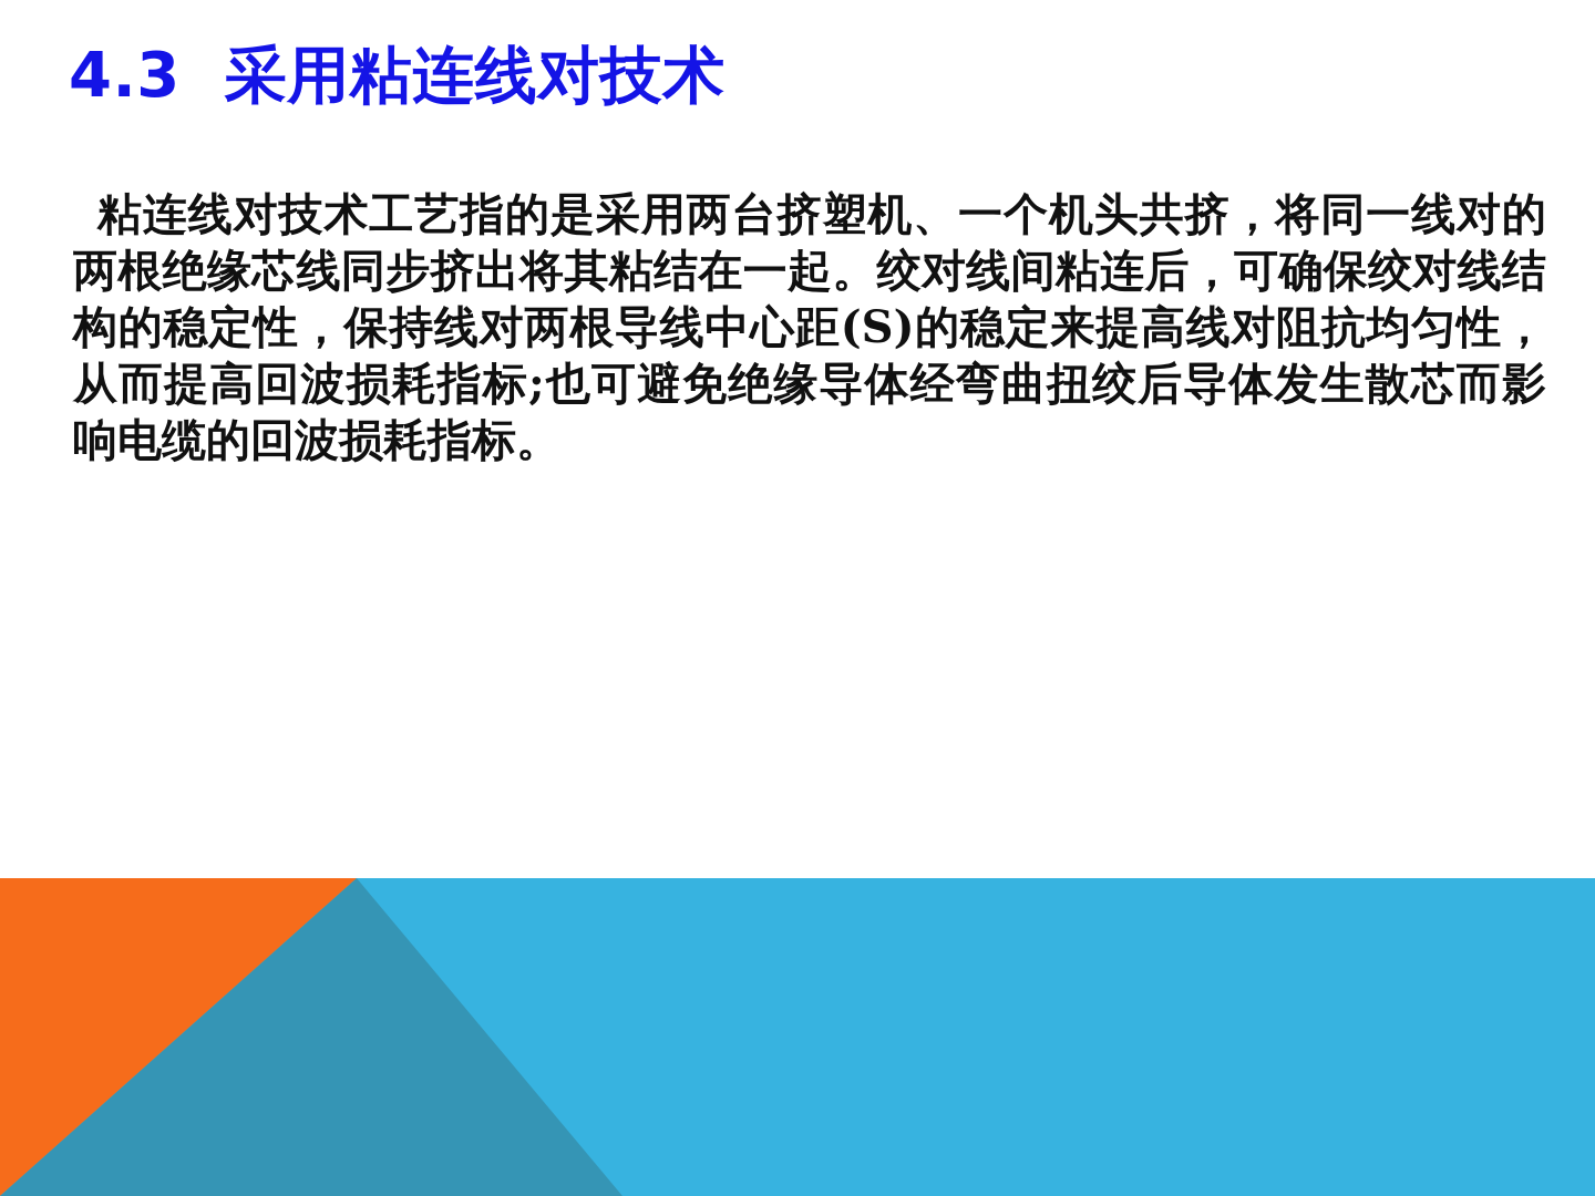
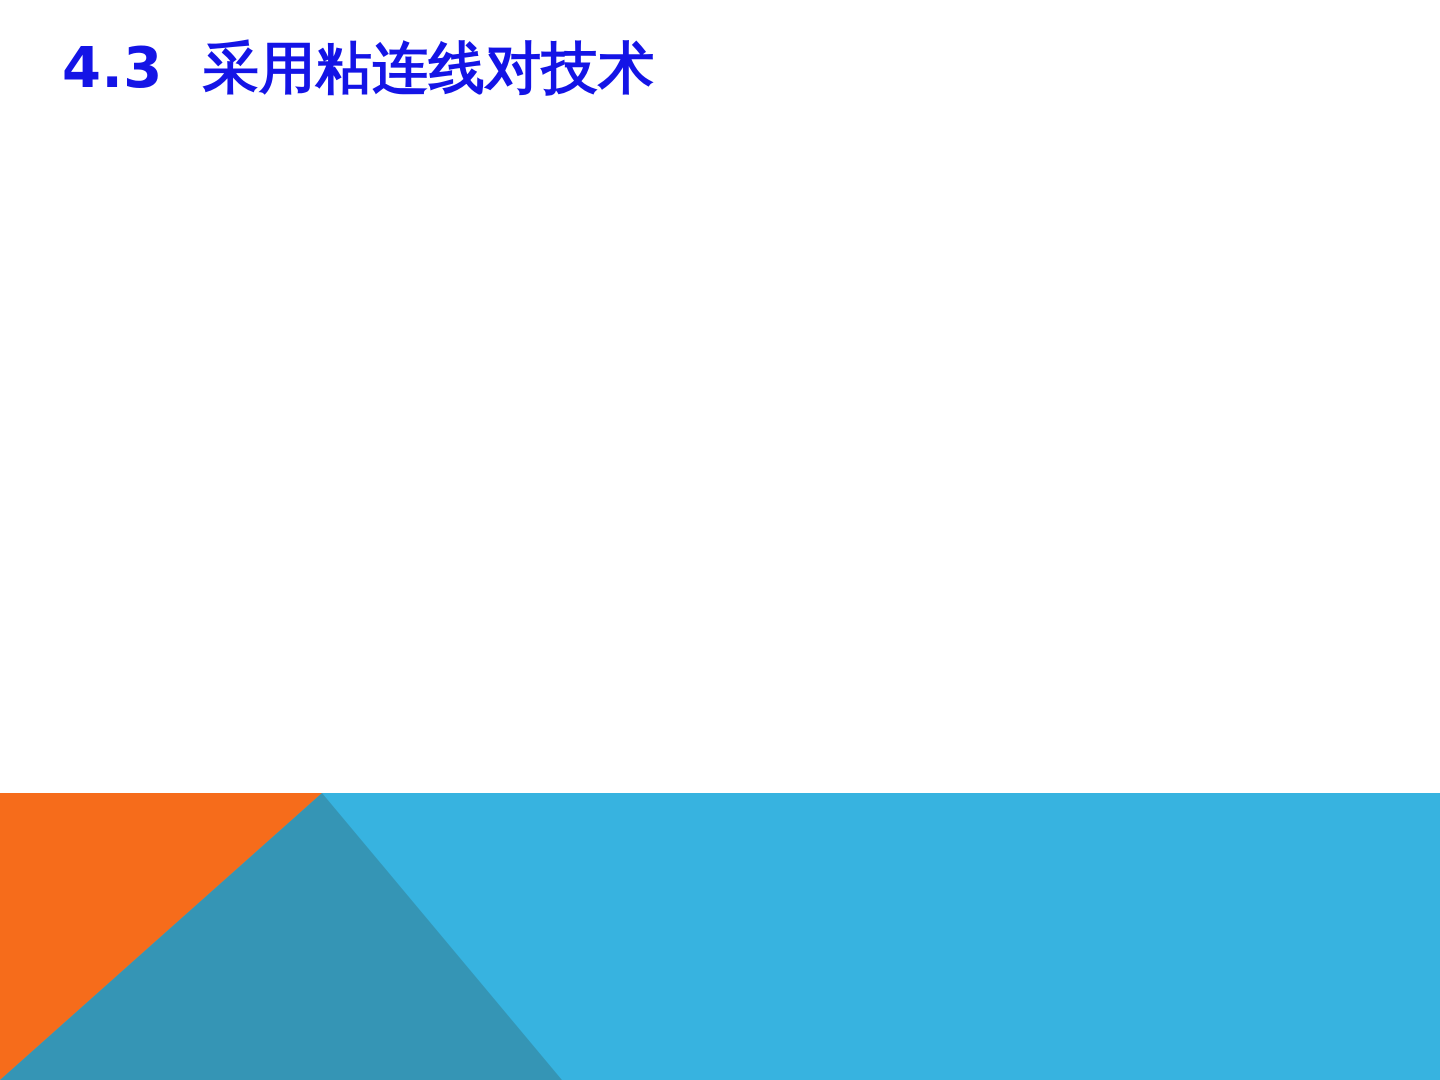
  4.3 采用粘连线对技术
- 粘连线对技术工艺指的是采用两台挤塑机、一个机头共挤，将同一线对的两根绝缘芯线同步挤出将其粘结在一起。绞对线间粘连后，可确保绞对线结构的稳定性，保持线对两根导线中心距(S)的稳定来提高线对阻抗均匀性，从而提高回波损耗指标;也可避免绝缘导体经弯曲扭绞后导体发生散芯而影响电缆的回波损耗指标。
